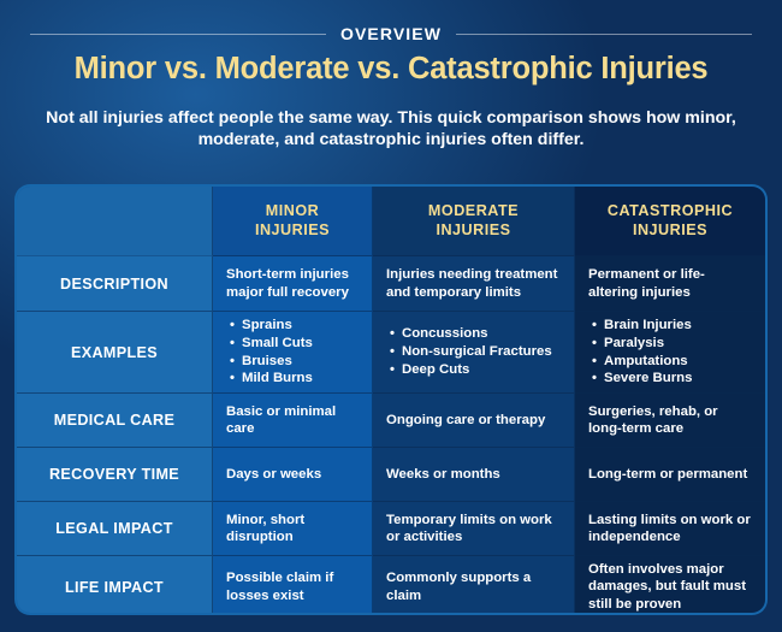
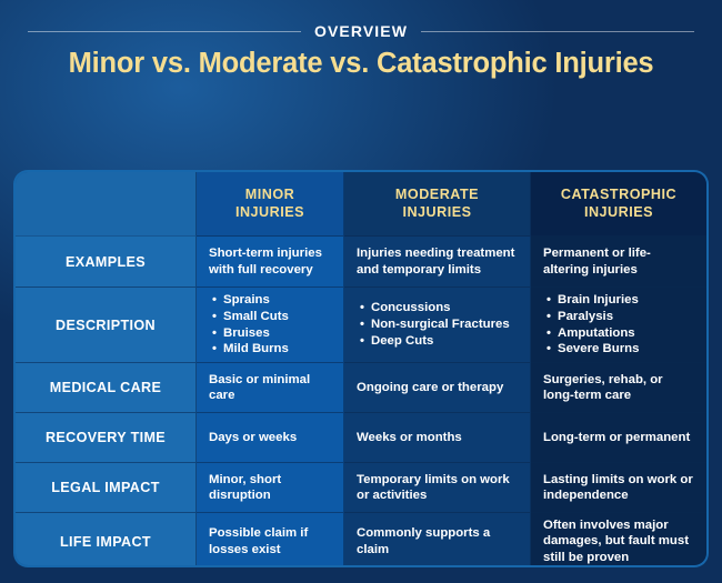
  OVERVIEW
  Minor vs. Moderate vs. Catastrophic Injuries
- Not all injuries affect people the same way. This quick comparison shows how minor, moderate, and catastrophic injuries often differ.
  MINOR
  INJURIES
  MODERATE
  INJURIES
  CATASTROPHIC
  INJURIES
- DESCRIPTION
+ EXAMPLES
- Short-term injuries major full recovery
+ Short-term injuries with full recovery
  Injuries needing treatment and temporary limits
  Permanent or life-altering injuries
- EXAMPLES
+ DESCRIPTION
  Sprains
  Small Cuts
  Bruises
  Mild Burns
  Concussions
  Non-surgical Fractures
  Deep Cuts
  Brain Injuries
  Paralysis
  Amputations
  Severe Burns
  MEDICAL CARE
  Basic or minimal care
  Ongoing care or therapy
  Surgeries, rehab, or long-term care
  RECOVERY TIME
  Days or weeks
  Weeks or months
  Long-term or permanent
  LEGAL IMPACT
  Minor, short disruption
  Temporary limits on work or activities
  Lasting limits on work or independence
  LIFE IMPACT
  Possible claim if losses exist
  Commonly supports a claim
  Often involves major damages, but fault must still be proven
